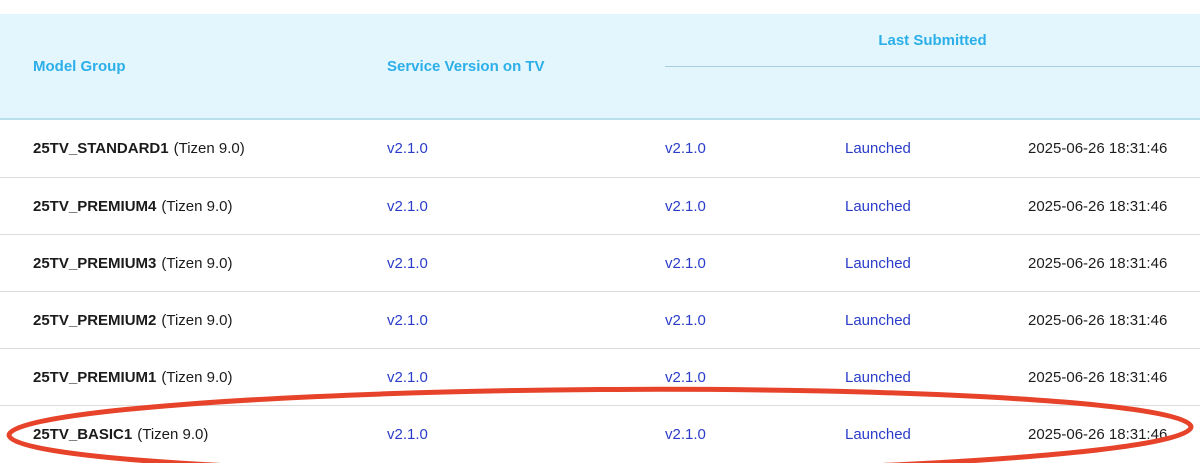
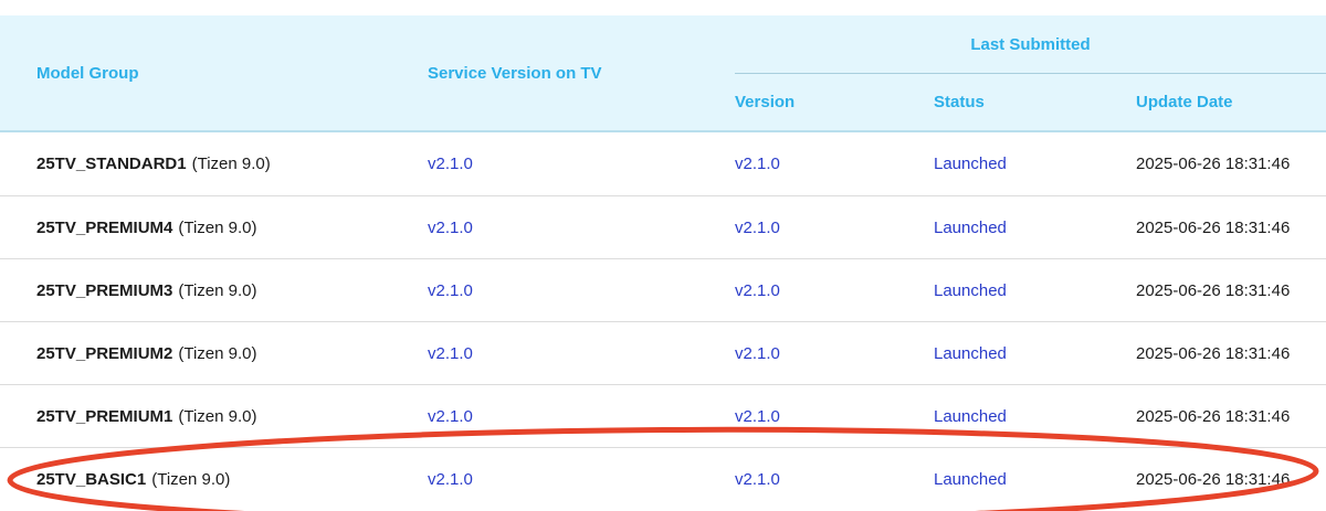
  Model Group
  Service Version on TV
  Last Submitted
+ Version
+ Status
+ Update Date
  25TV_STANDARD1
  (Tizen 9.0)
  v2.1.0
  v2.1.0
  Launched
  2025-06-26 18:31:46
  25TV_PREMIUM4
  (Tizen 9.0)
  v2.1.0
  v2.1.0
  Launched
  2025-06-26 18:31:46
  25TV_PREMIUM3
  (Tizen 9.0)
  v2.1.0
  v2.1.0
  Launched
  2025-06-26 18:31:46
  25TV_PREMIUM2
  (Tizen 9.0)
  v2.1.0
  v2.1.0
  Launched
  2025-06-26 18:31:46
  25TV_PREMIUM1
  (Tizen 9.0)
  v2.1.0
  v2.1.0
  Launched
  2025-06-26 18:31:46
  25TV_BASIC1
  (Tizen 9.0)
  v2.1.0
  v2.1.0
  Launched
  2025-06-26 18:31:46
